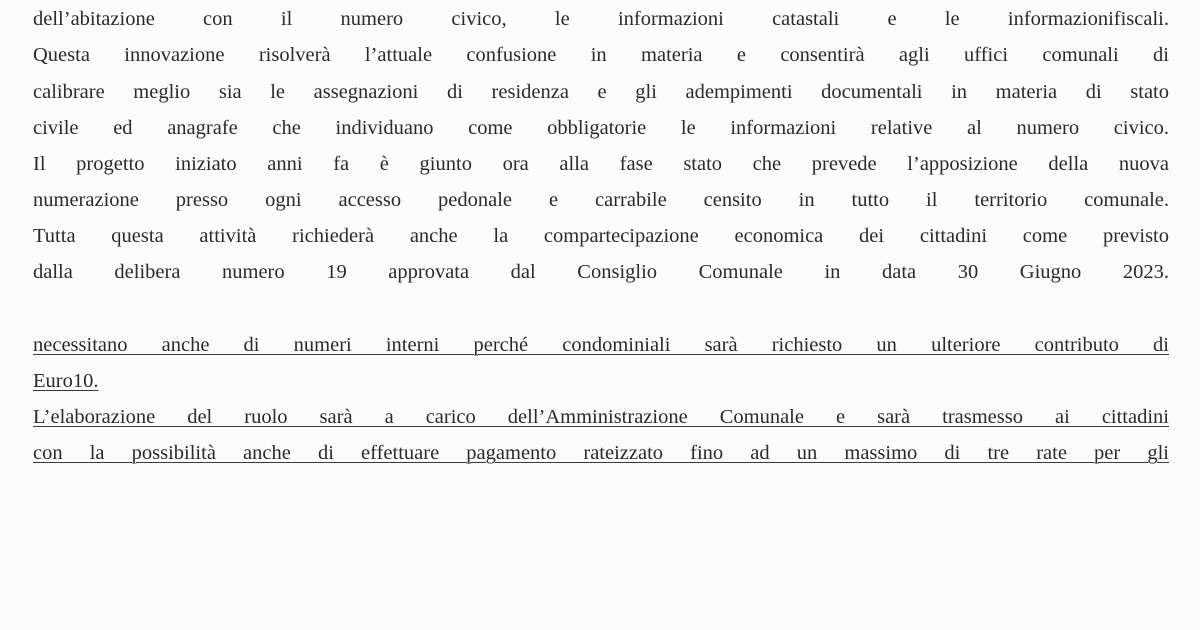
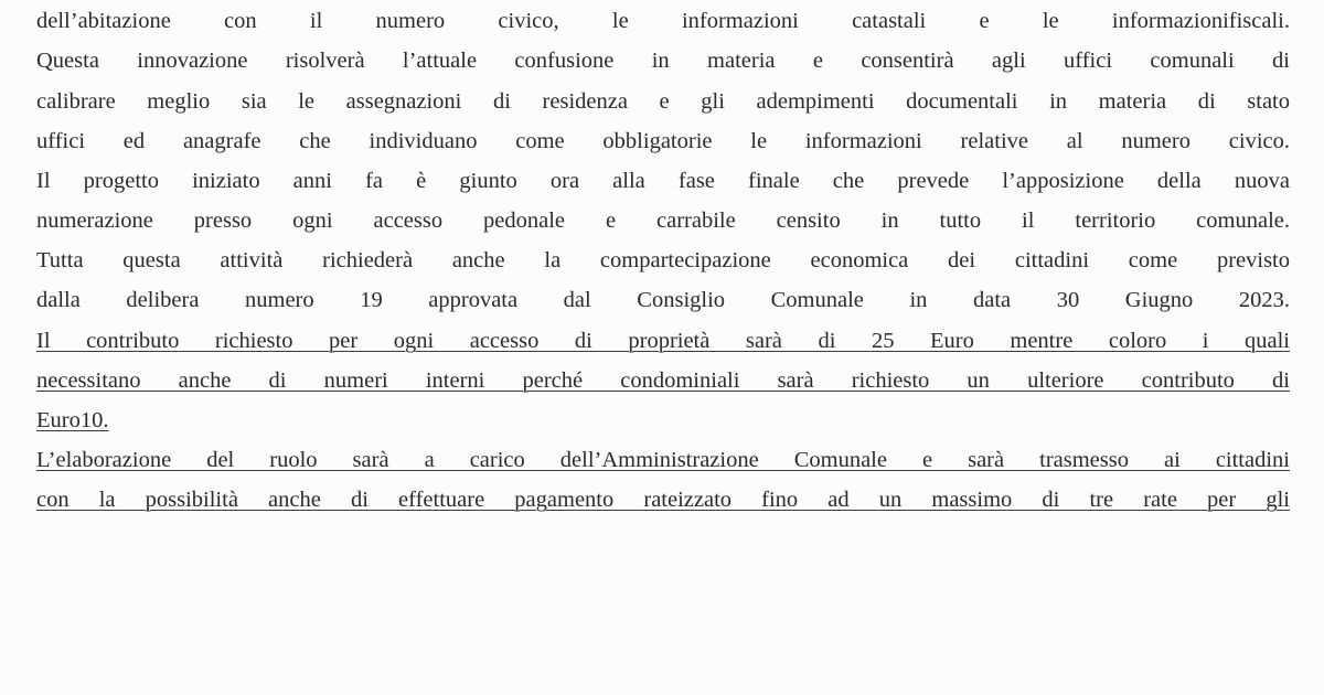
  dell’abitazione con il numero civico, le informazioni catastali e le informazionifiscali.
  Questa innovazione risolverà l’attuale confusione in materia e consentirà agli uffici comunali di
  calibrare meglio sia le assegnazioni di residenza e gli adempimenti documentali in materia di stato
- civile ed anagrafe che individuano come obbligatorie le informazioni relative al numero civico.
+ uffici ed anagrafe che individuano come obbligatorie le informazioni relative al numero civico.
- Il progetto iniziato anni fa è giunto ora alla fase stato che prevede l’apposizione della nuova
+ Il progetto iniziato anni fa è giunto ora alla fase finale che prevede l’apposizione della nuova
  numerazione presso ogni accesso pedonale e carrabile censito in tutto il territorio comunale.
  Tutta questa attività richiederà anche la compartecipazione economica dei cittadini come previsto
  dalla delibera numero 19 approvata dal Consiglio Comunale in data 30 Giugno 2023.
+ Il contributo richiesto per ogni accesso di proprietà sarà di 25 Euro mentre coloro i quali
  necessitano anche di numeri interni perché condominiali sarà richiesto un ulteriore contributo di
  Euro10.
  L’elaborazione del ruolo sarà a carico dell’Amministrazione Comunale e sarà trasmesso ai cittadini
  con la possibilità anche di effettuare pagamento rateizzato fino ad un massimo di tre rate per gli
